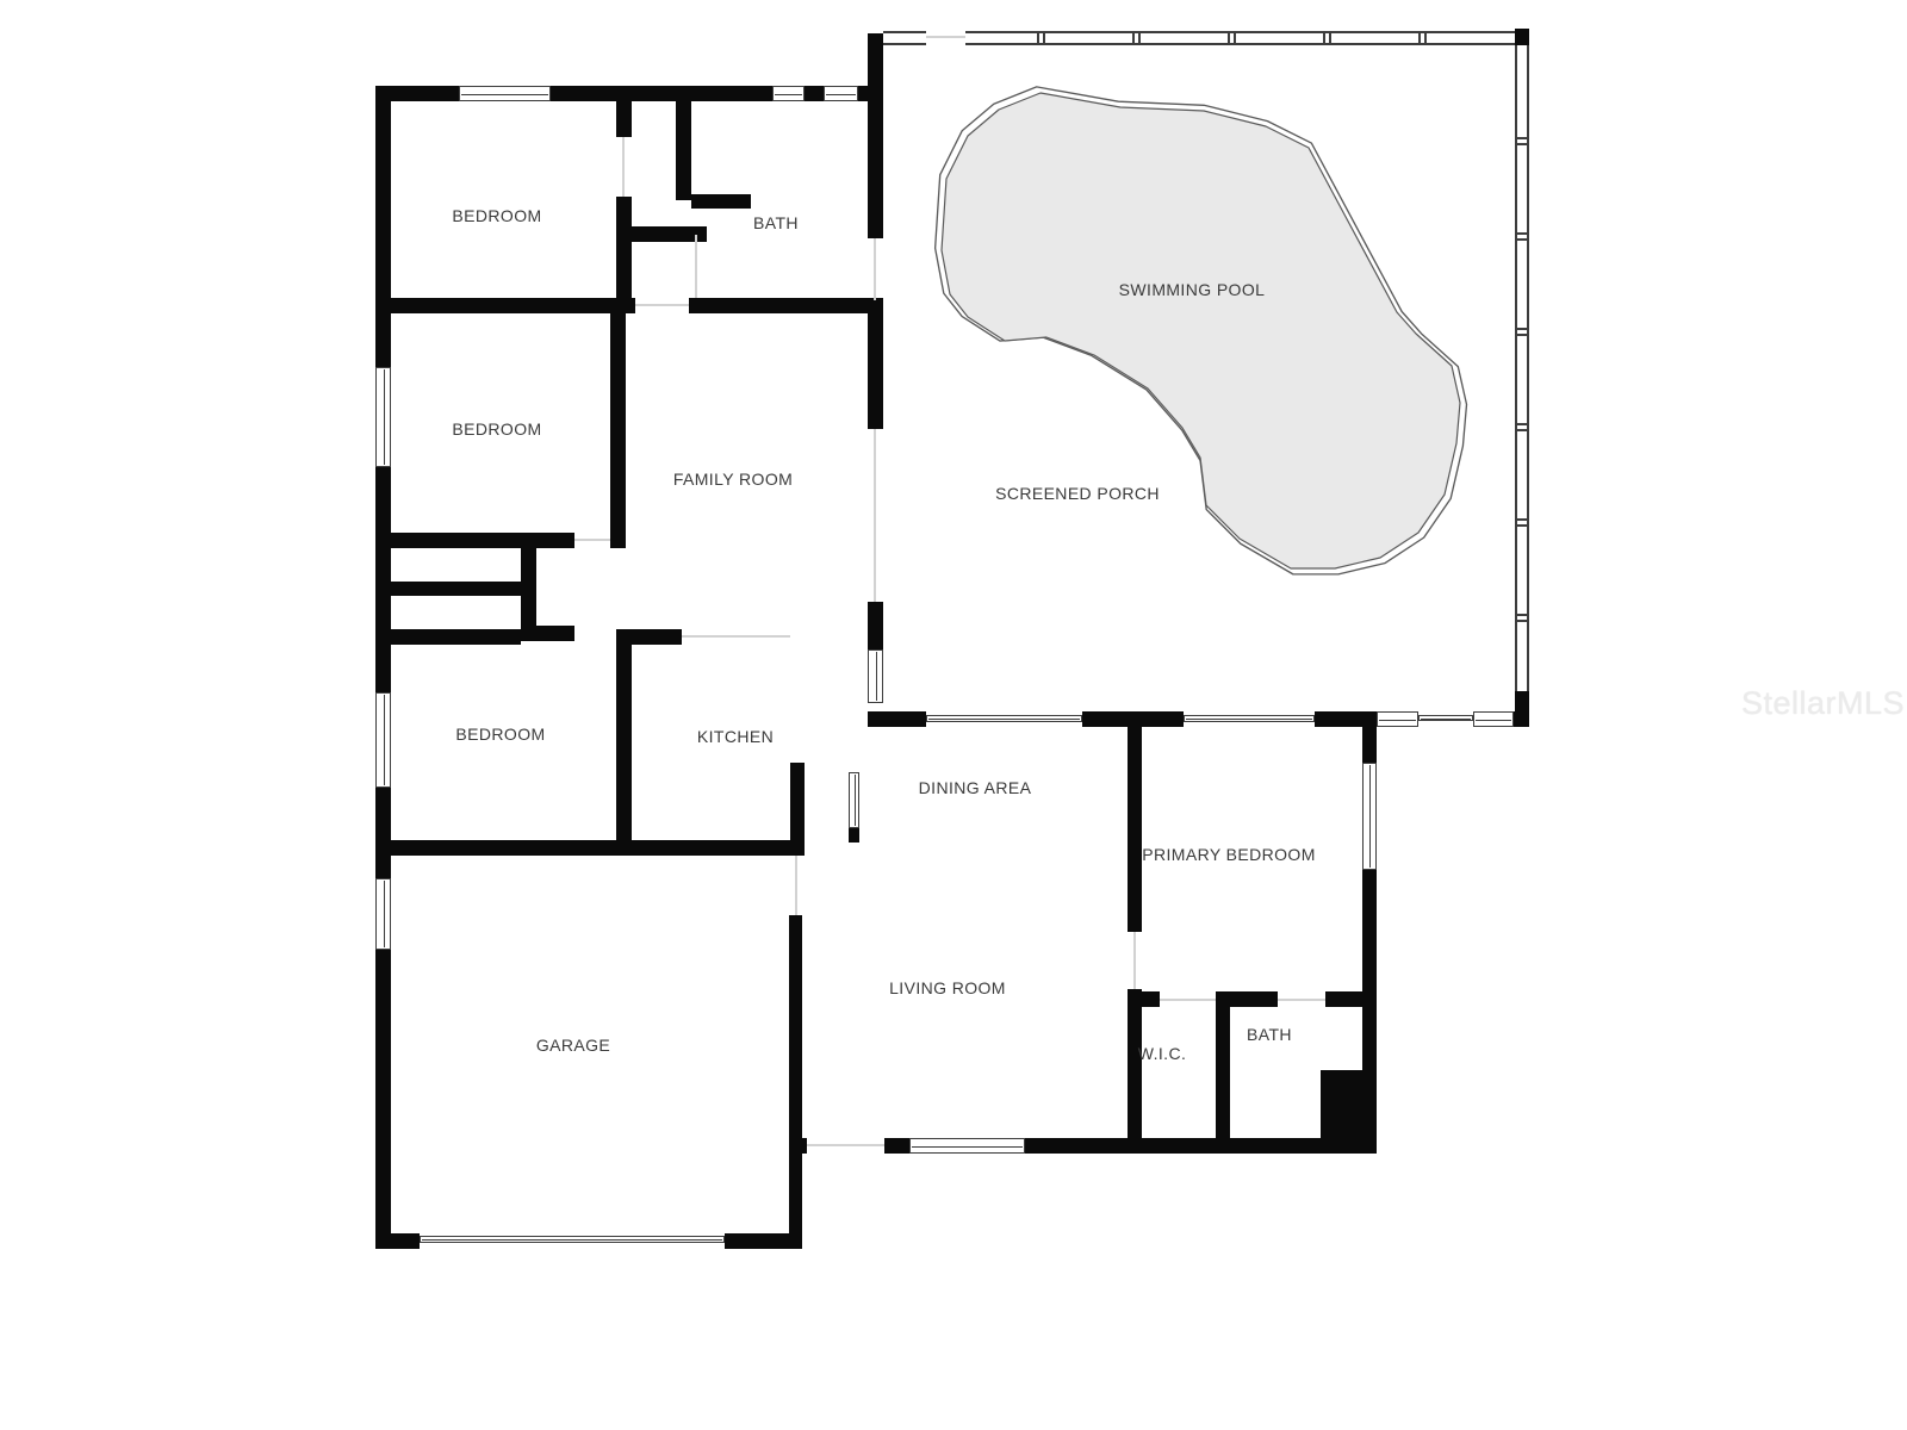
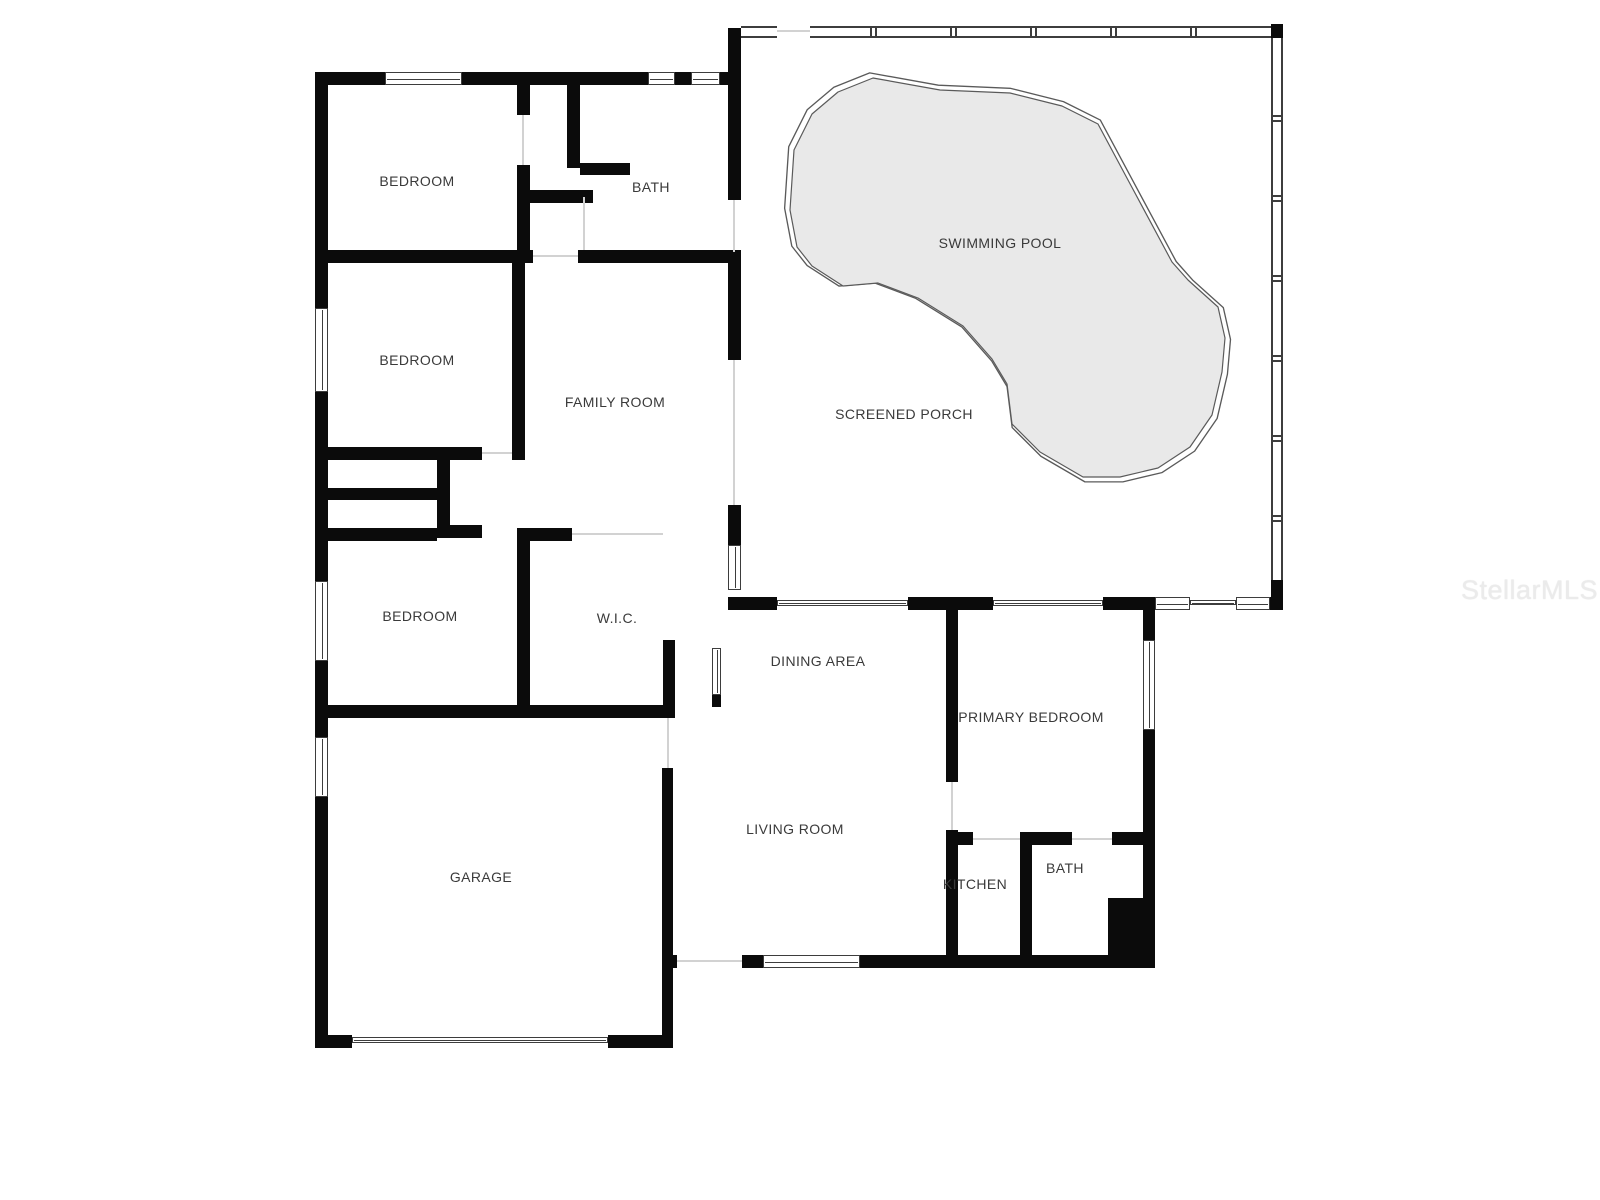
  BEDROOM
  BATH
  BEDROOM
  FAMILY ROOM
  SWIMMING POOL
  SCREENED PORCH
  BEDROOM
- KITCHEN
+ W.I.C.
  DINING AREA
  PRIMARY BEDROOM
  LIVING ROOM
  GARAGE
- W.I.C.
+ KITCHEN
  BATH
